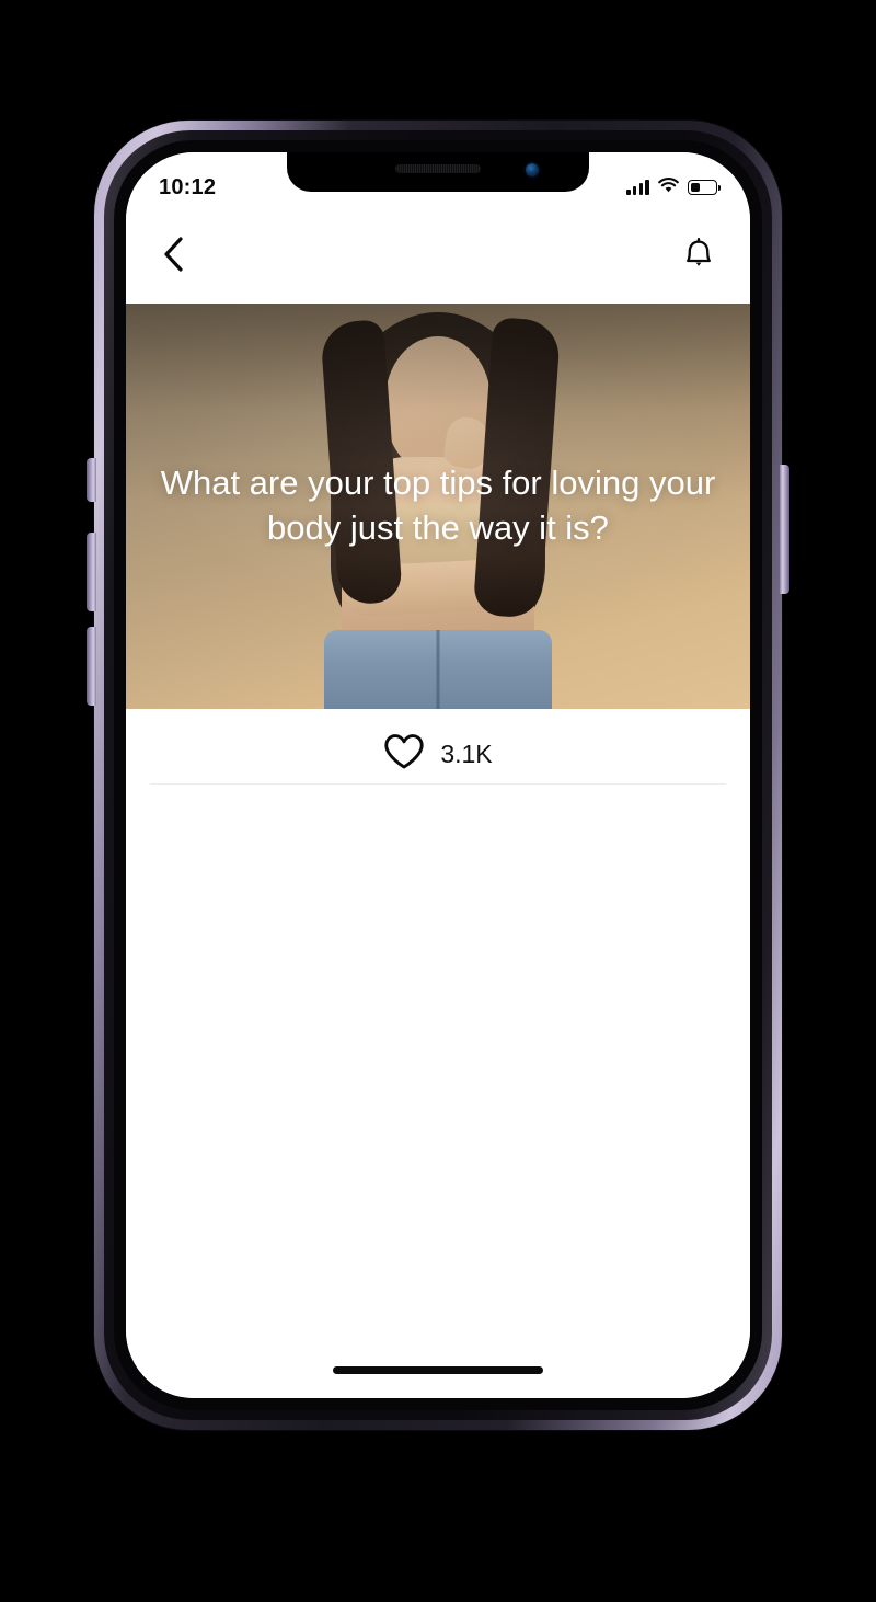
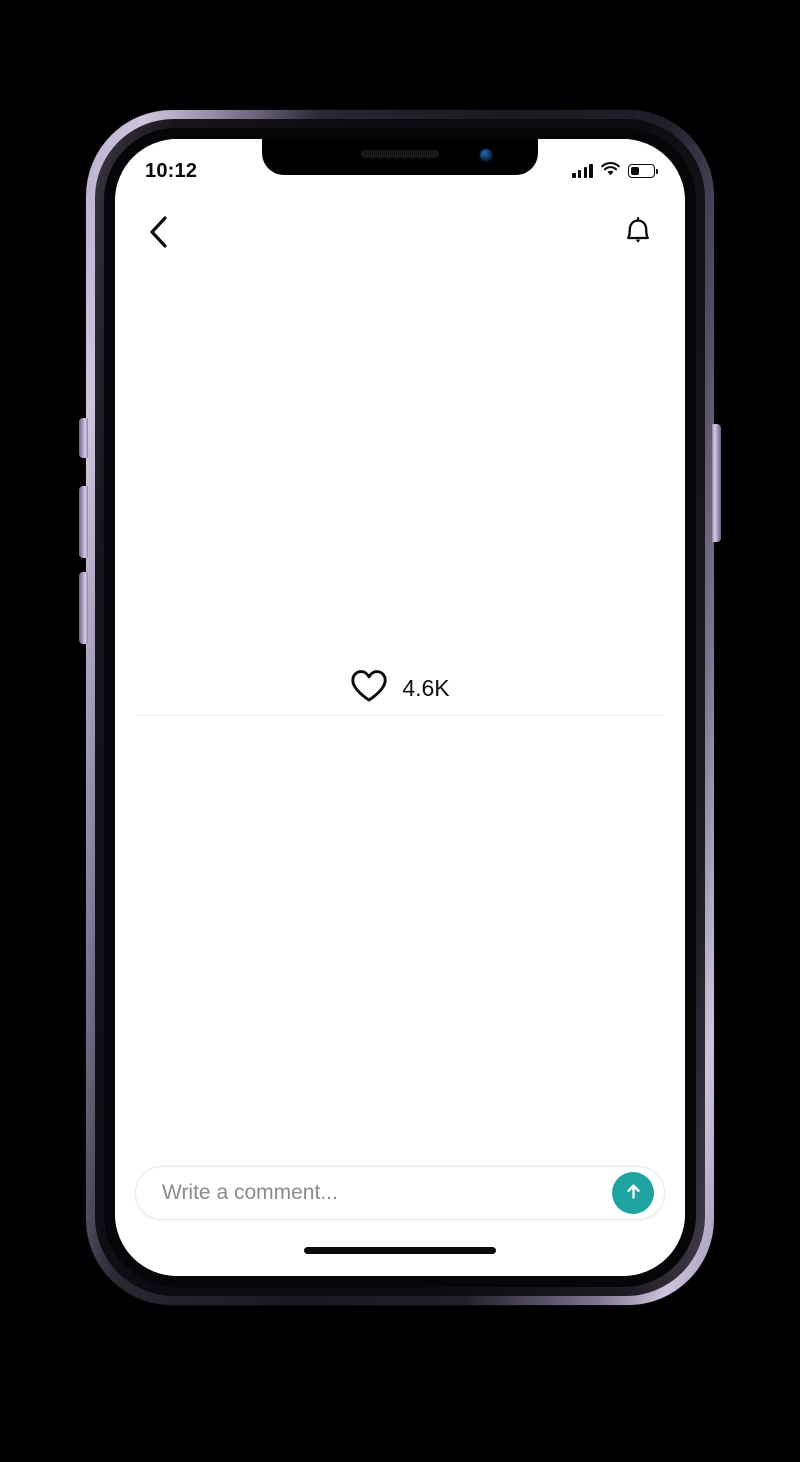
  10:12
- What are your top tips for loving your body just the way it is?
- 3.1K
+ 4.6K
+ Write a comment...
